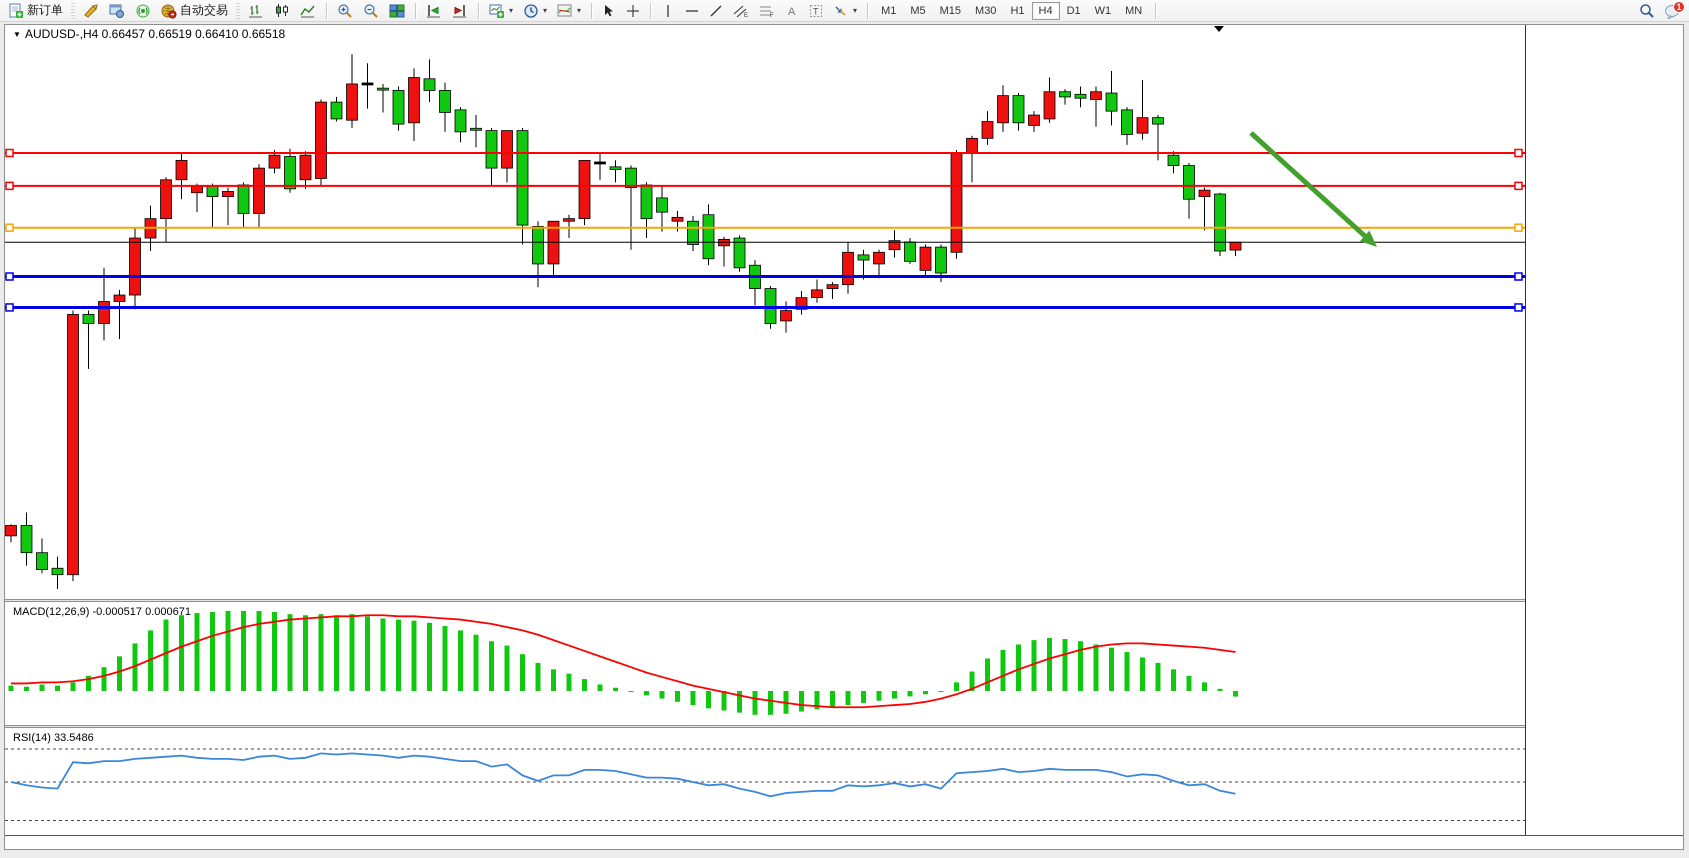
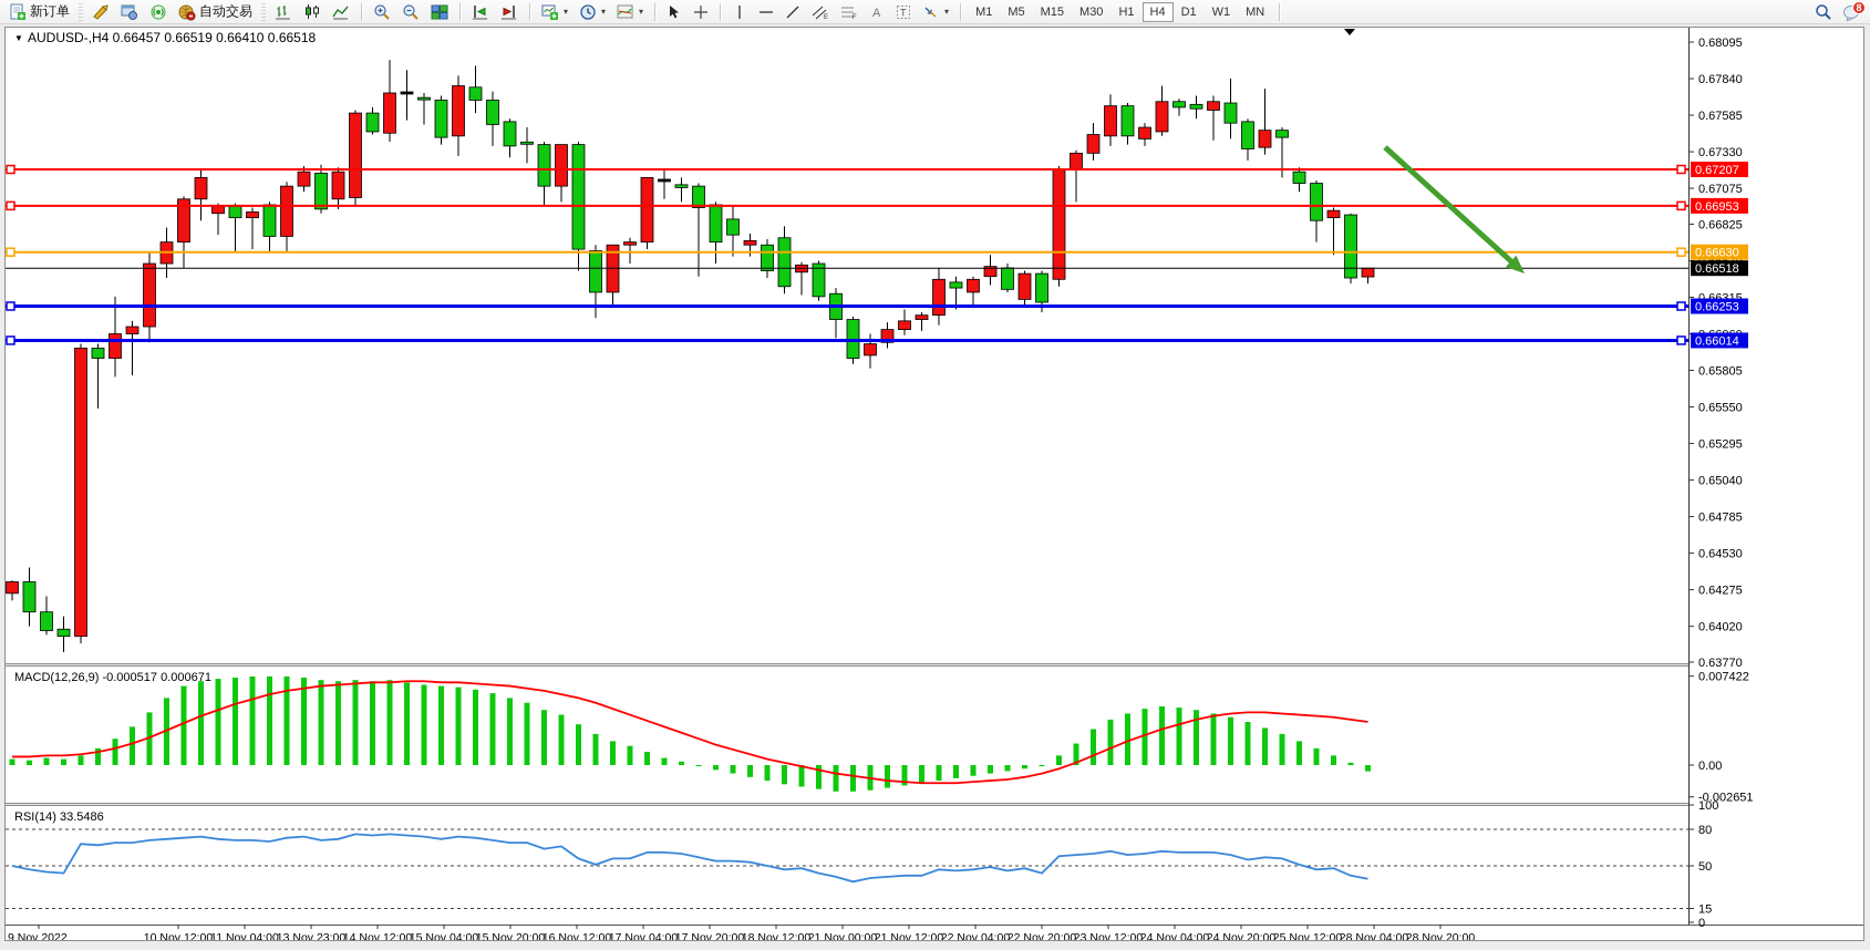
  新订单
  自动交易
  ▾
  ▾
  ▾
  A
  T
  ▾
  M1
  M5
  M15
  M30
  H1
  H4
  D1
  W1
  MN
- 1
+ 8
  ▼
  AUDUSD-,H4 0.66457 0.66519 0.66410 0.66518
  MACD(12,26,9) -0.000517 0.000671
  RSI(14) 33.5486
+ 0.68095
+ 0.67840
+ 0.67585
+ 0.67330
+ 0.67075
+ 0.66825
+ 0.66315
+ 0.65805
+ 0.65550
+ 0.65295
+ 0.65040
+ 0.64785
+ 0.64530
+ 0.64275
+ 0.64020
+ 0.63770
+ 0.67207
+ 0.66953
+ 0.66630
+ 0.66518
+ 0.66253
+ 0.66014
+ 0.007422
+ 0.00
+ -0.002651
+ 100
+ 80
+ 50
+ 15
+ 0
+ 9 Nov 2022
+ 10 Nov 12:00
+ 11 Nov 04:00
+ 13 Nov 23:00
+ 14 Nov 12:00
+ 15 Nov 04:00
+ 15 Nov 20:00
+ 16 Nov 12:00
+ 17 Nov 04:00
+ 17 Nov 20:00
+ 18 Nov 12:00
+ 21 Nov 00:00
+ 21 Nov 12:00
+ 22 Nov 04:00
+ 22 Nov 20:00
+ 23 Nov 12:00
+ 24 Nov 04:00
+ 24 Nov 20:00
+ 25 Nov 12:00
+ 28 Nov 04:00
+ 28 Nov 20:00
